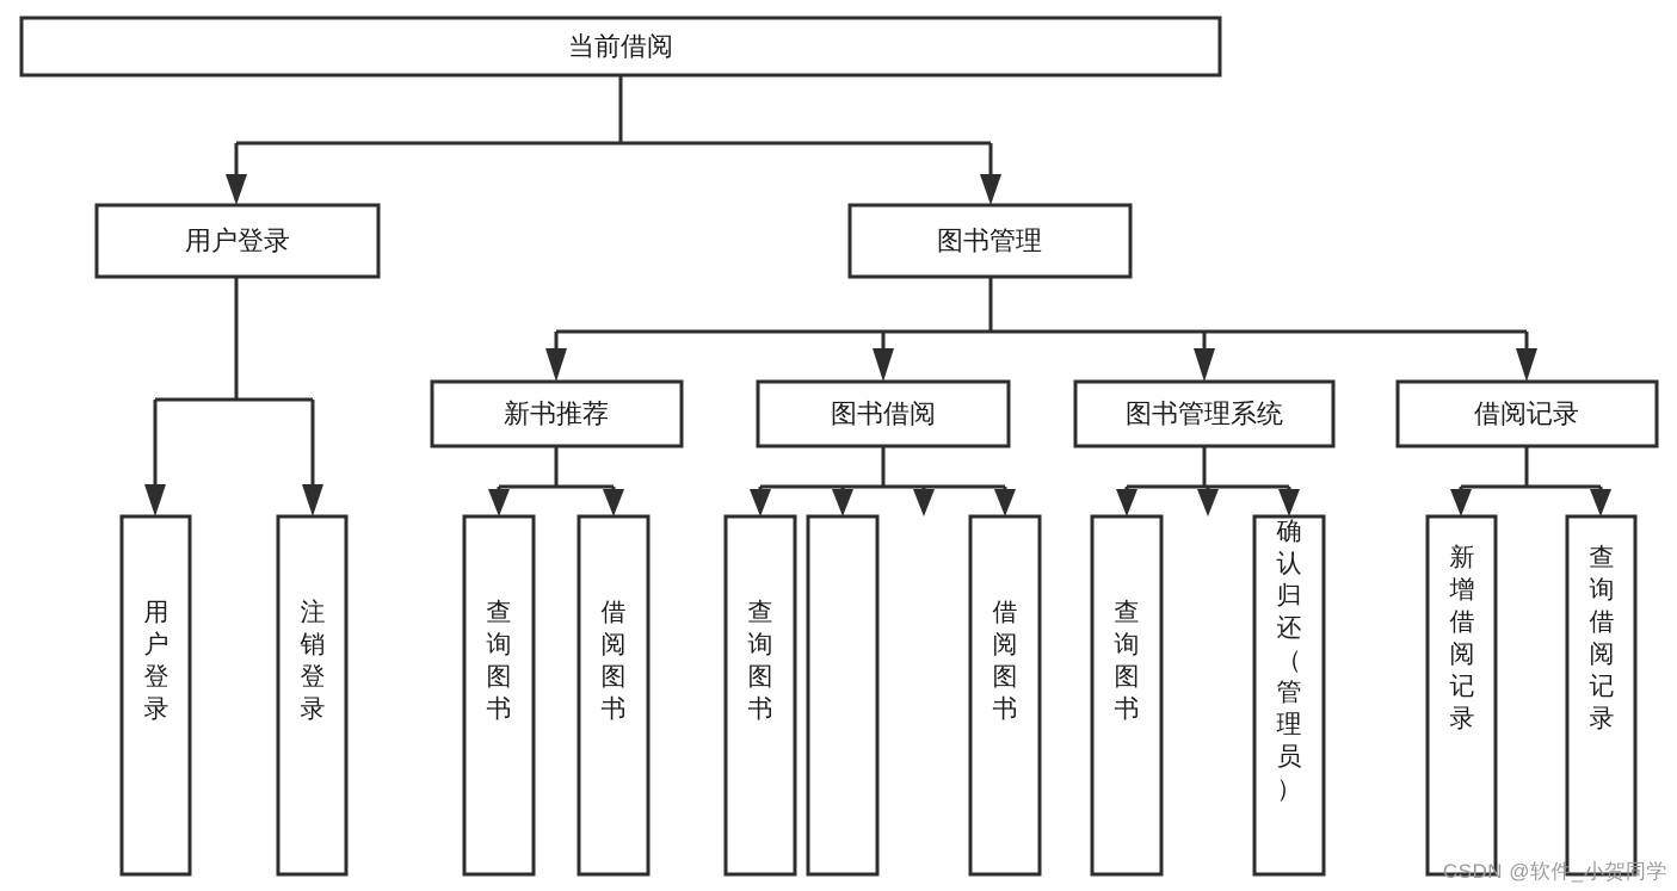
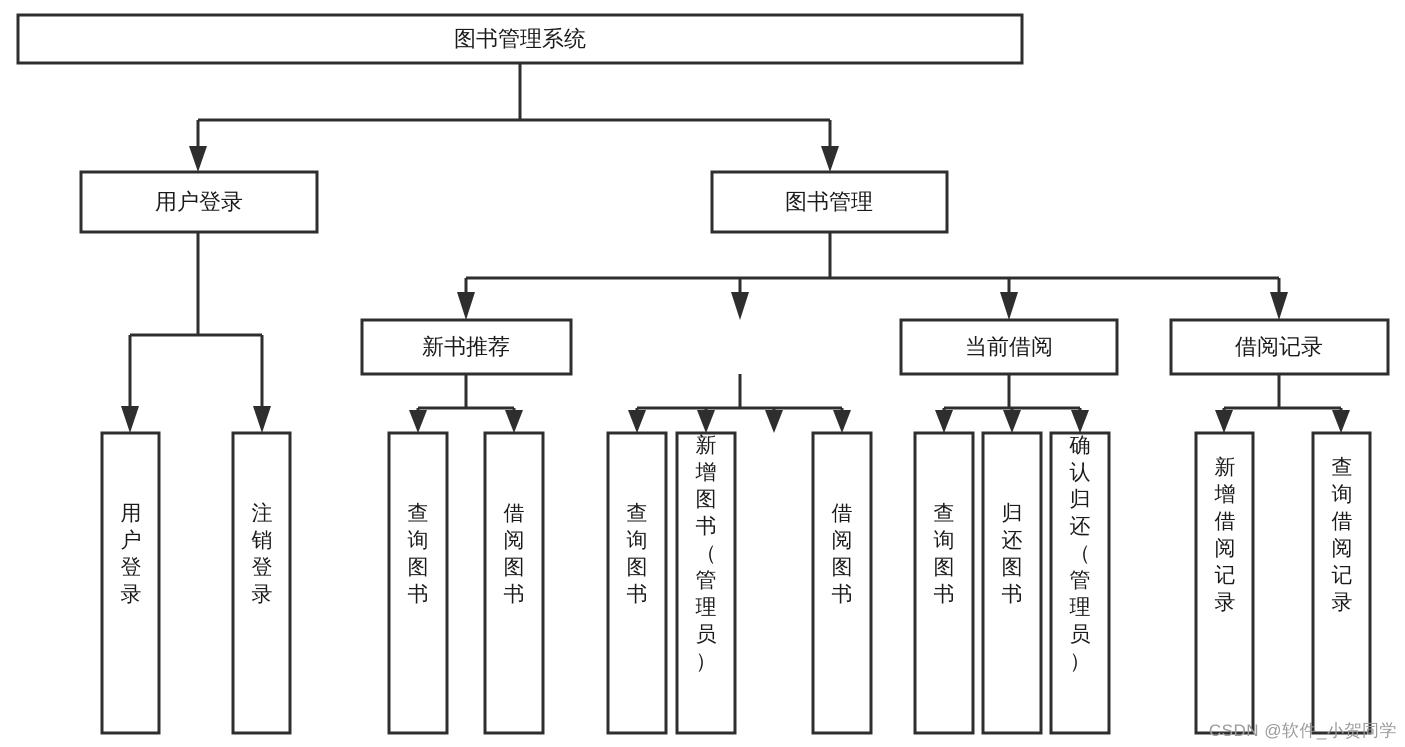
- 当前借阅
+ 图书管理系统
  用户登录
  图书管理
  新书推荐
- 图书借阅
- 图书管理系统
+ 当前借阅
  借阅记录
  用户登录
  注销登录
  查询图书
  借阅图书
  查询图书
+ 新增图书（管理员）
  借阅图书
  查询图书
+ 归还图书
  确认归还（管理员）
  新增借阅记录
  查询借阅记录
  CSDN @软件_小贺同学
